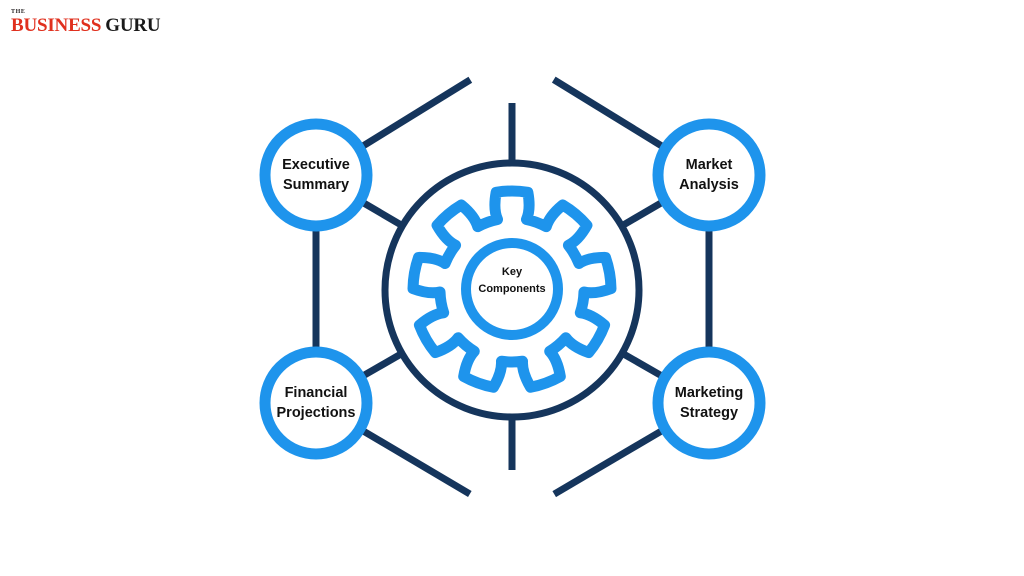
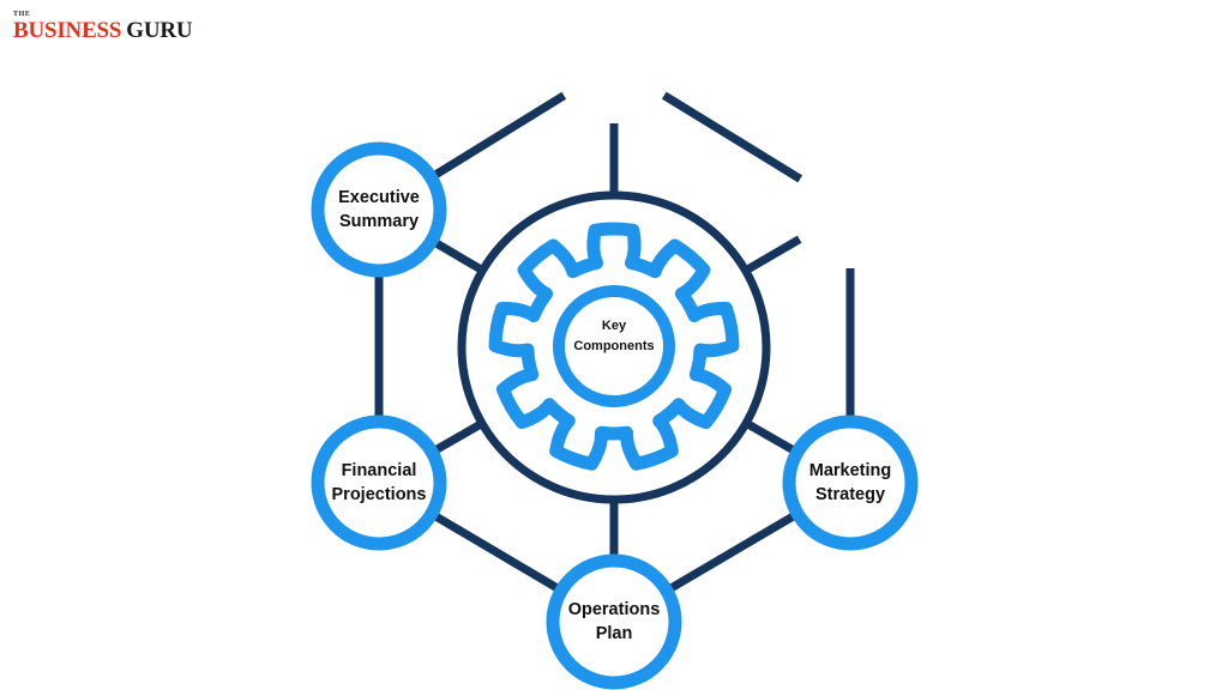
  BUSINESS GURU
  Key
  Components
- Market
- Analysis
  Marketing
  Strategy
+ Operations
+ Plan
  Financial
  Projections
  Executive
  Summary
